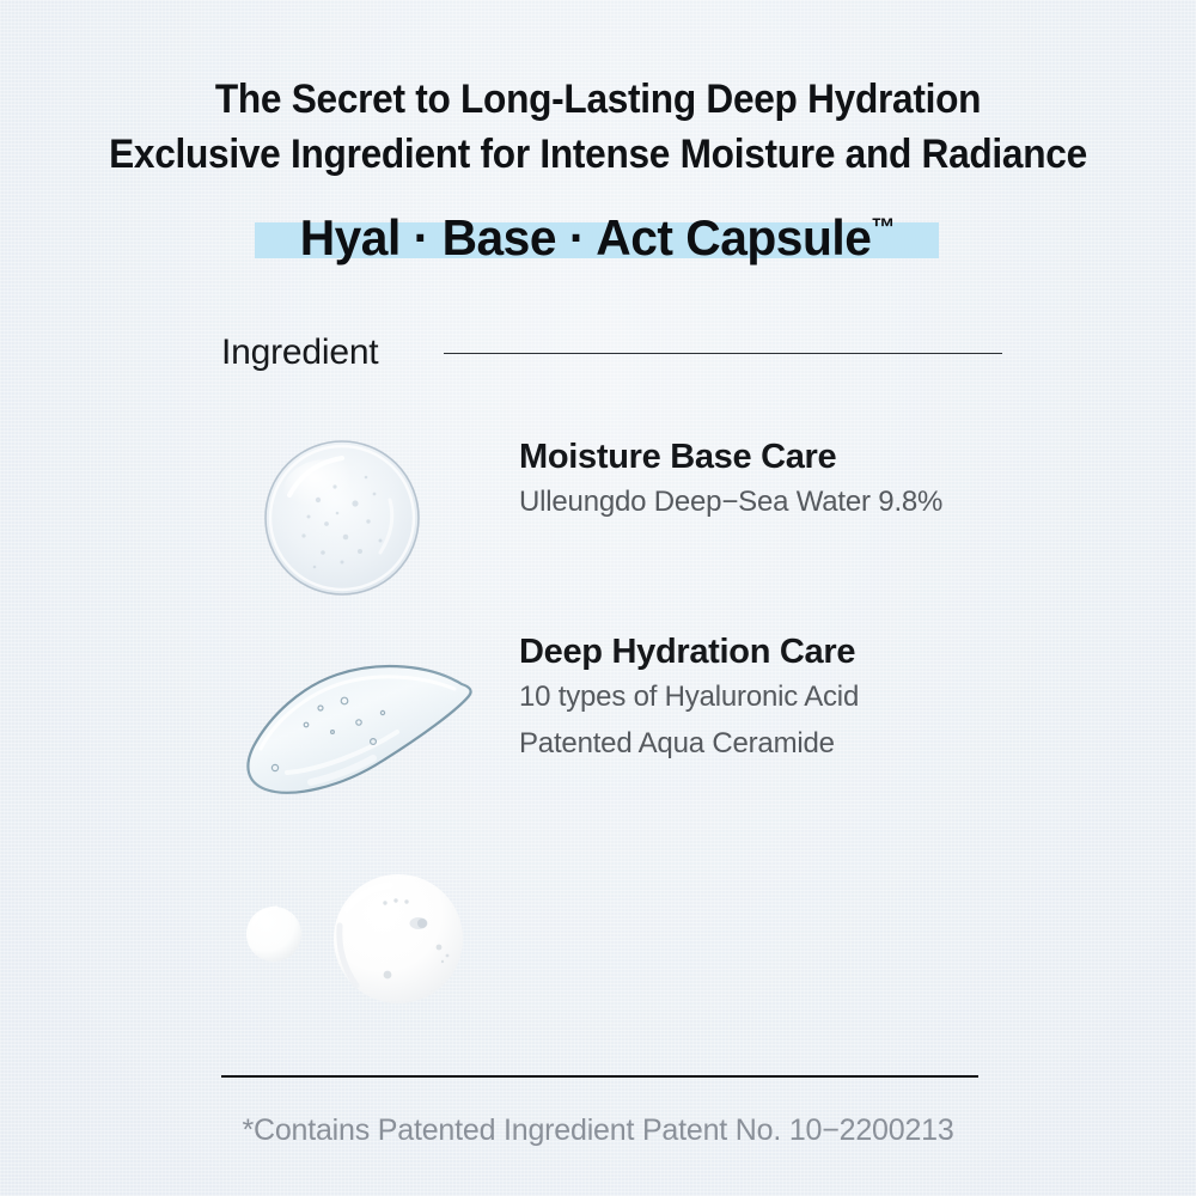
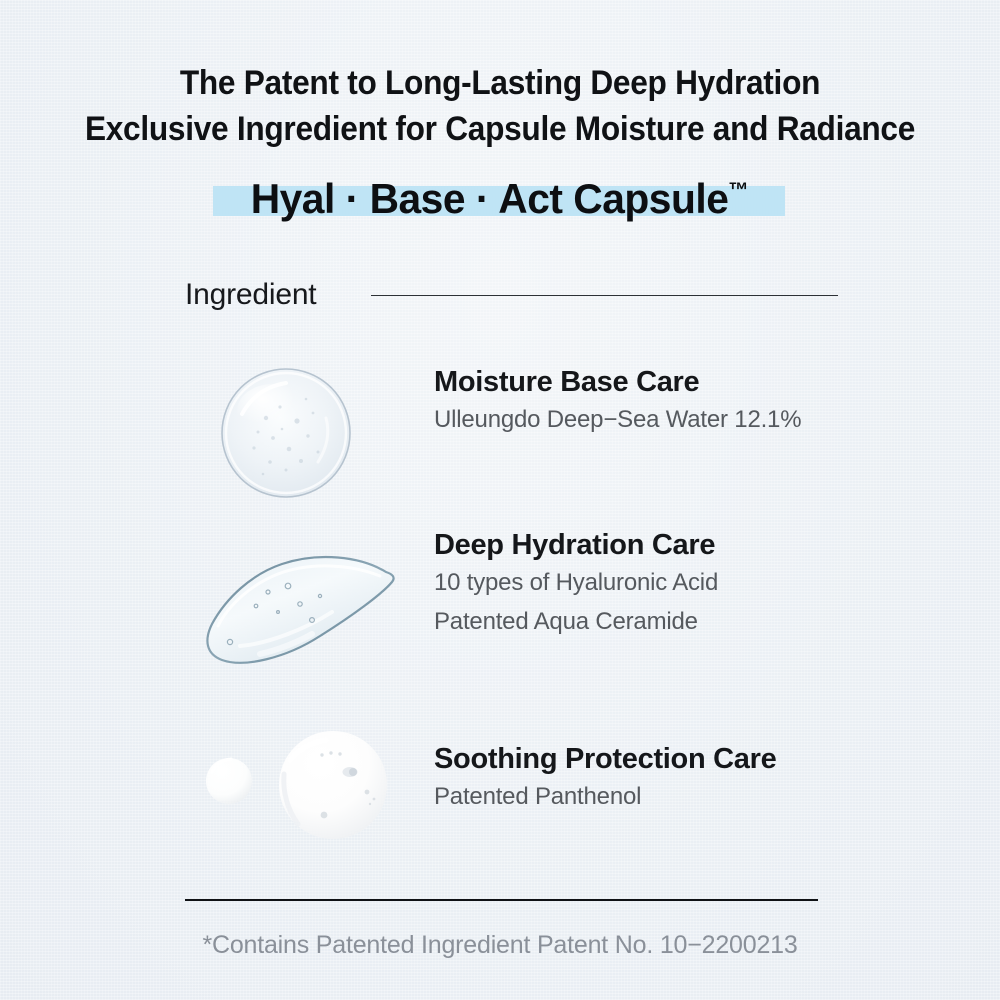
- The Secret to Long-Lasting Deep Hydration
+ The Patent to Long-Lasting Deep Hydration
- Exclusive Ingredient for Intense Moisture and Radiance
+ Exclusive Ingredient for Capsule Moisture and Radiance
  Hyal · Base · Act Capsule™
  Ingredient
  Moisture Base Care
- Ulleungdo Deep−Sea Water 9.8%
+ Ulleungdo Deep−Sea Water 12.1%
  Deep Hydration Care
  10 types of Hyaluronic Acid
  Patented Aqua Ceramide
+ Soothing Protection Care
+ Patented Panthenol
  *Contains Patented Ingredient Patent No. 10−2200213
